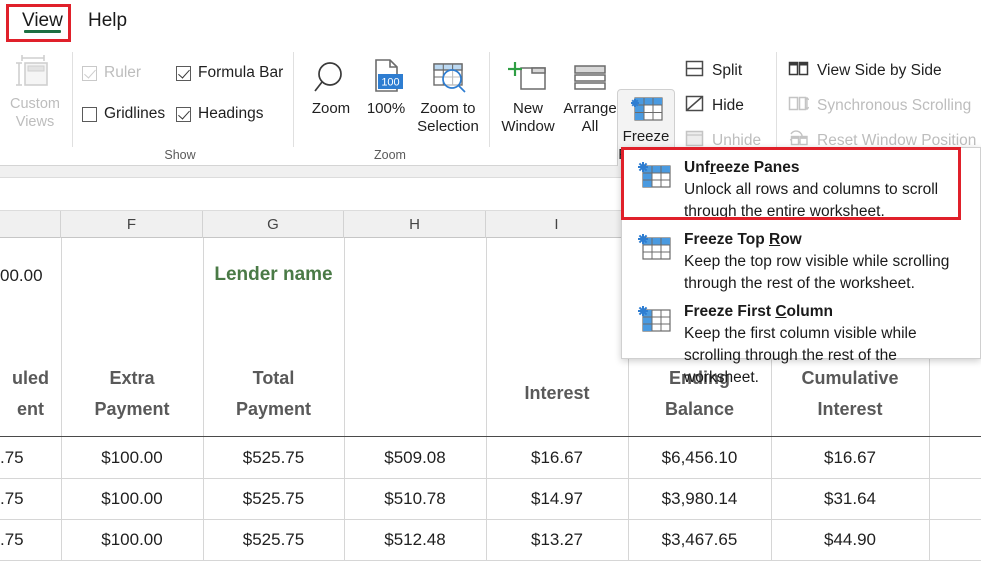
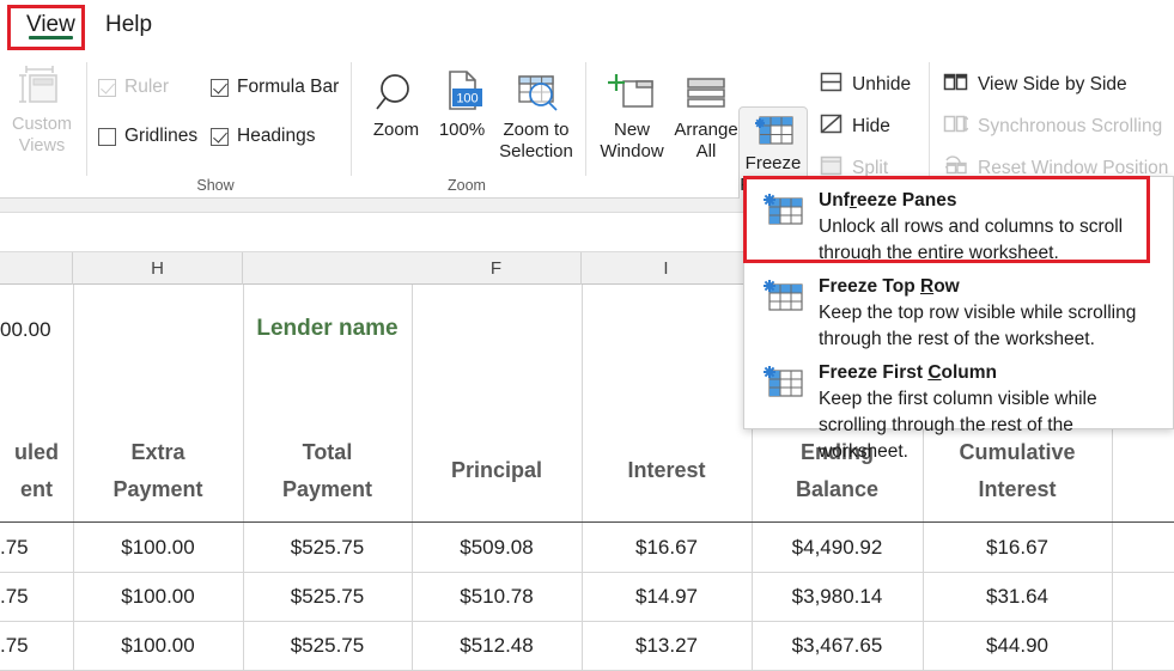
  View
  Help
  Custom
  Views
  Ruler
  Formula Bar
  Gridlines
  Headings
  Show
  Zoom
  100
  100%
  Zoom to
  Selection
  Zoom
  New
  Window
  Arrange
  All
  Freeze
- Split
+ Unhide
  Hide
- Unhide
+ Split
  View Side by Side
  Synchronous Scrolling
  Reset Window Position
- F
+ H
- G
- H
+ F
  I
  00.00
  Lender name
  uled
  ent
  Extra
  Payment
  Total
  Payment
+ Principal
  Interest
  Ending
  Balance
  Cumulative
  Interest
  .75
  $100.00
  $525.75
  $509.08
  $16.67
- $6,456.10
+ $4,490.92
  $16.67
  .75
  $100.00
  $525.75
  $510.78
  $14.97
  $3,980.14
  $31.64
  .75
  $100.00
  $525.75
  $512.48
  $13.27
  $3,467.65
  $44.90
  Unfreeze Panes
  Unlock all rows and columns to scroll
  through the entire worksheet.
  Freeze Top Row
  Keep the top row visible while scrolling
  through the rest of the worksheet.
  Freeze First Column
  Keep the first column visible while
  scrolling through the rest of the worksheet.
